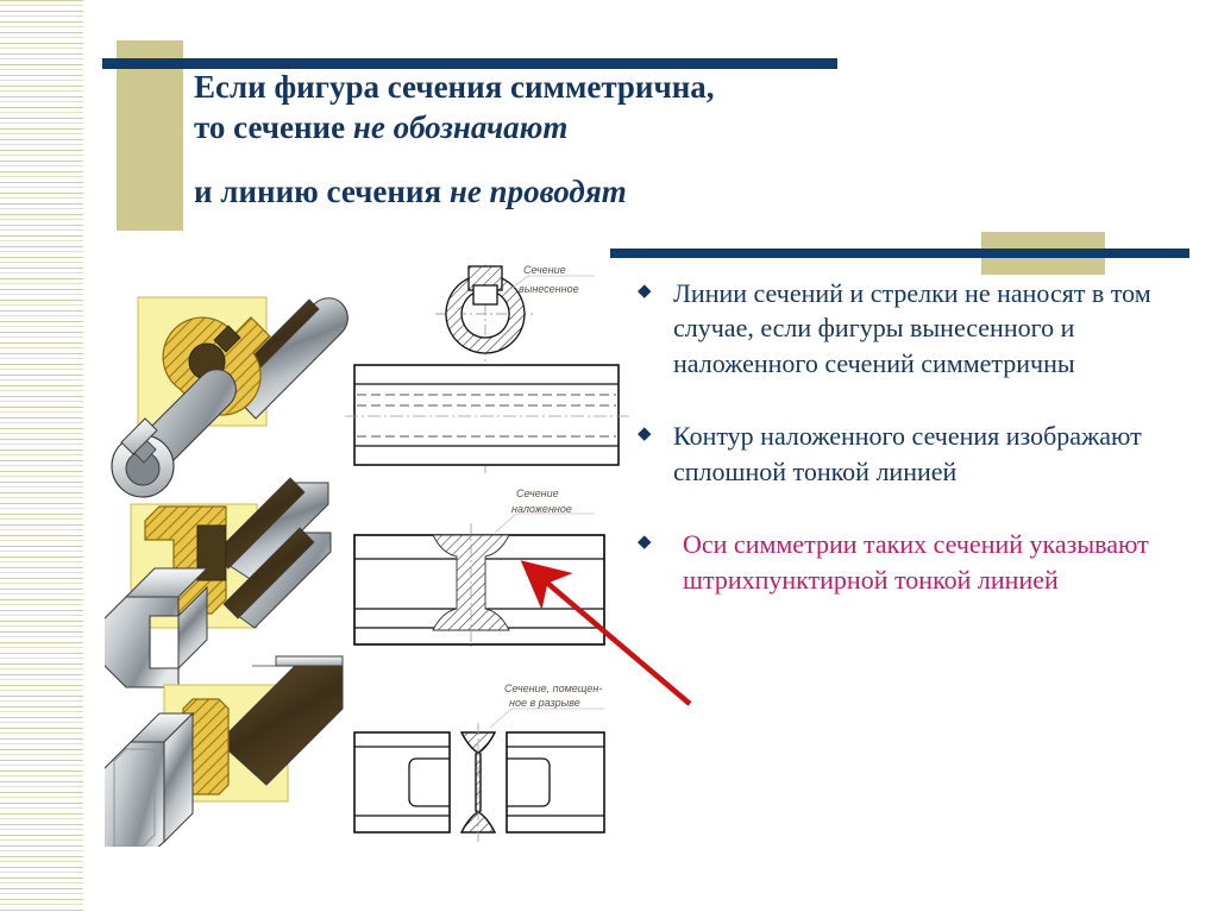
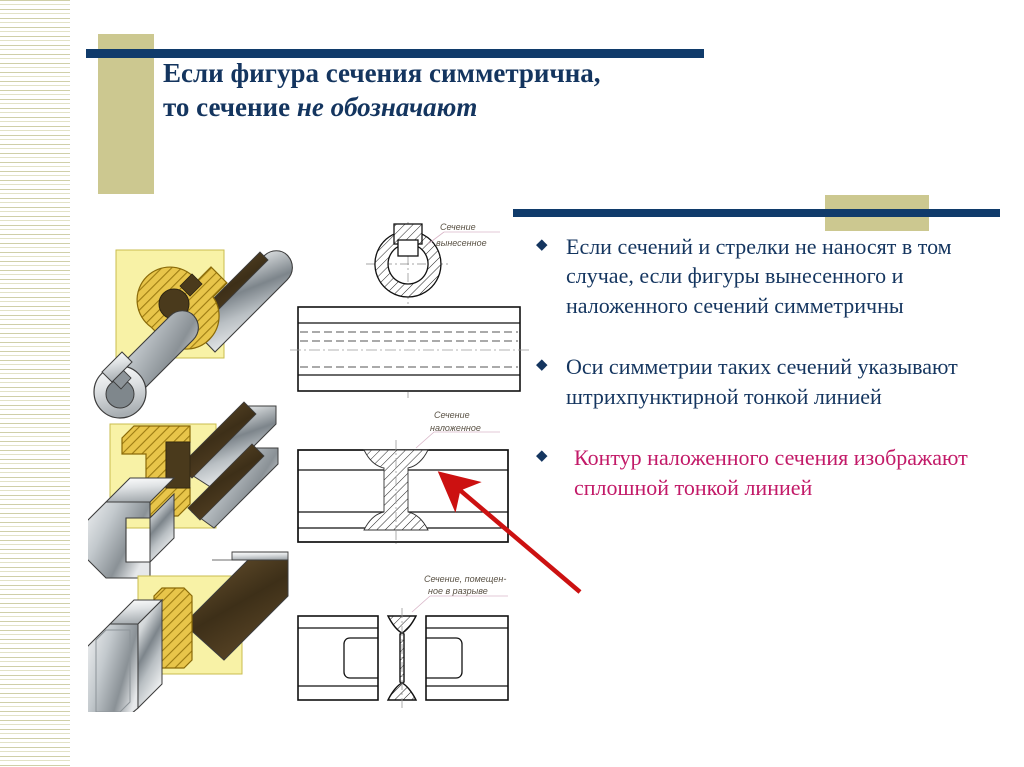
  Если фигура сечения симметрична,
  то сечение не обозначают
- и линию сечения не проводят
  Сечение
  вынесенное
  Сечение
  наложенное
  Сечение, помещен-
  ное в разрыве
  ◆
- Линии сечений и стрелки не наносят в том случае, если фигуры вынесенного и наложенного сечений симметричны
+ Если сечений и стрелки не наносят в том случае, если фигуры вынесенного и наложенного сечений симметричны
  ◆
- Контур наложенного сечения изображают сплошной тонкой линией
+ Оси симметрии таких сечений указывают штрихпунктирной тонкой линией
  ◆
- Оси симметрии таких сечений указывают штрихпунктирной тонкой линией
+ Контур наложенного сечения изображают сплошной тонкой линией
